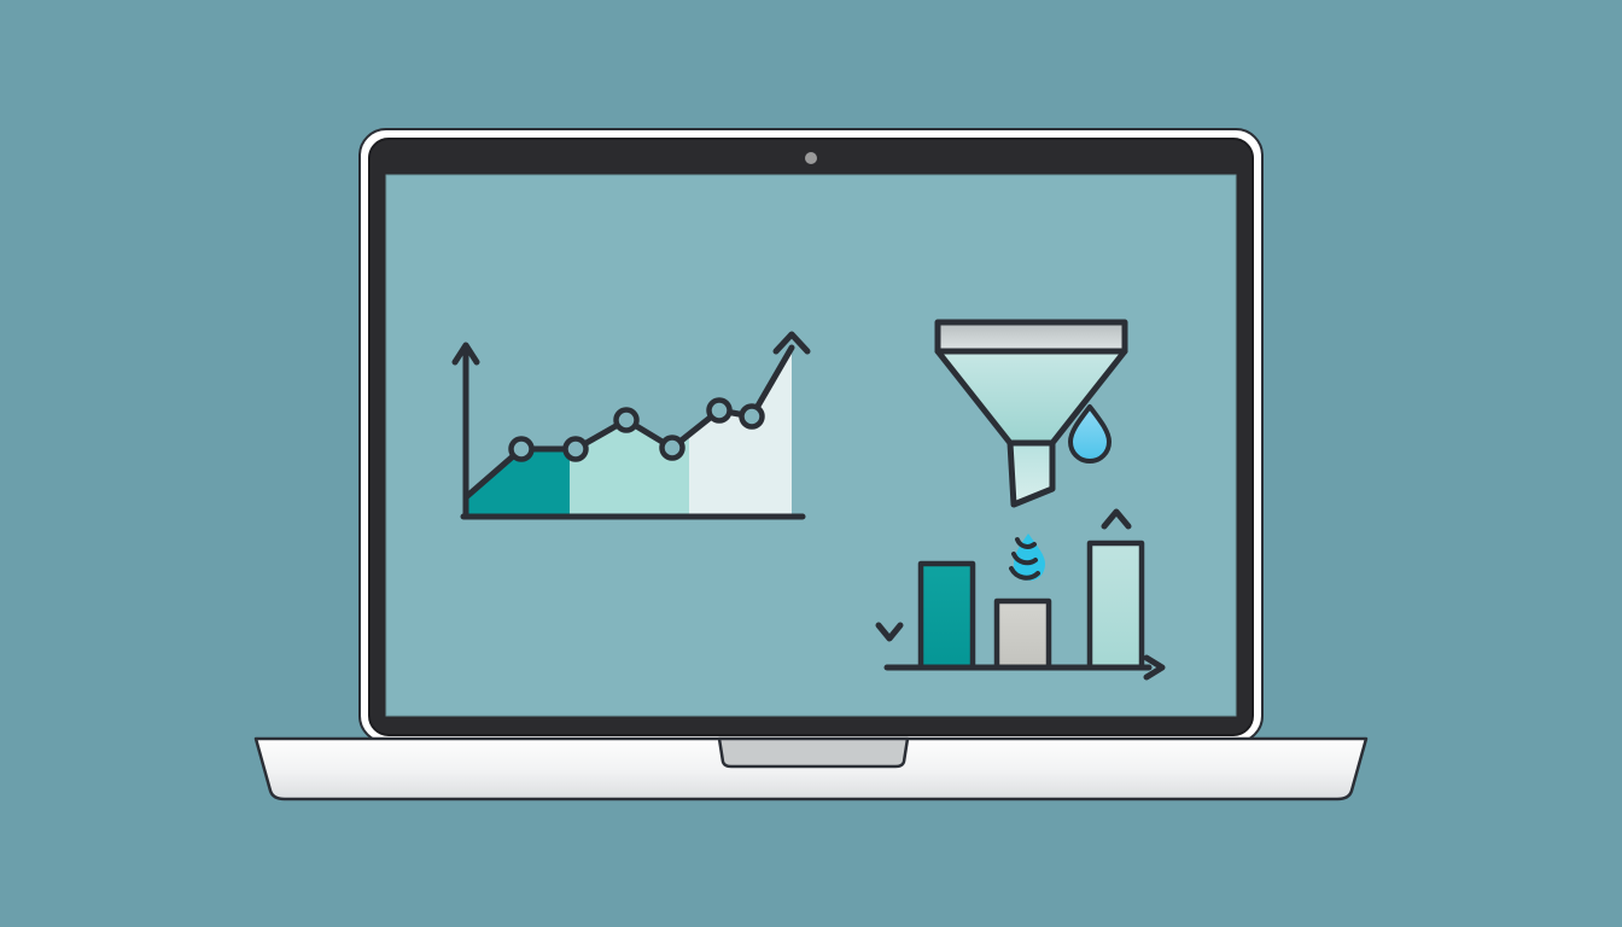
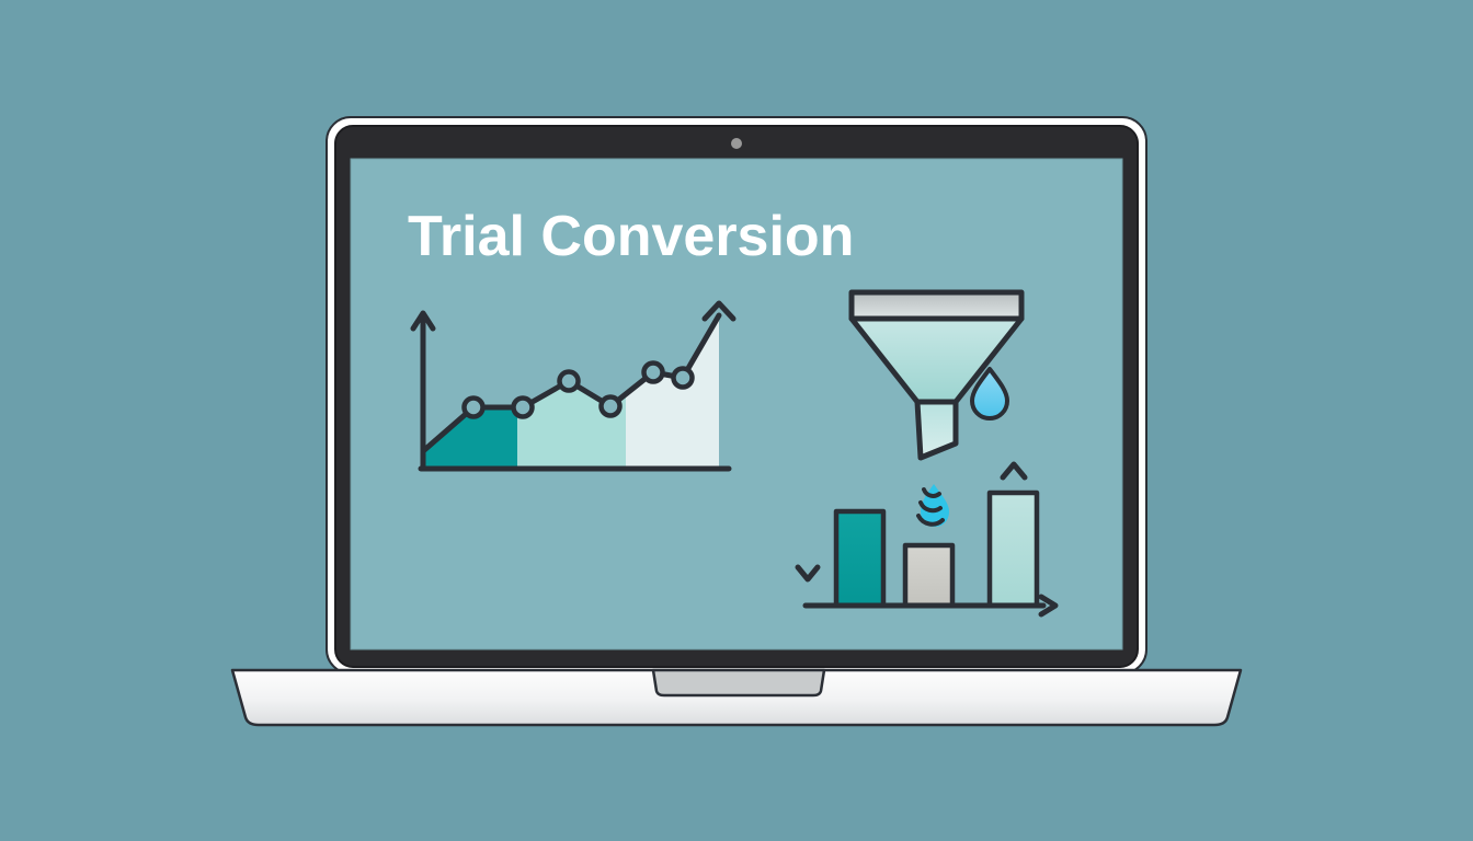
+ Trial Conversion
